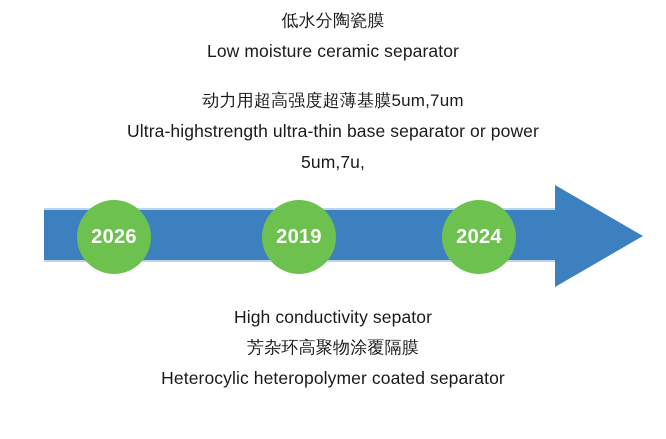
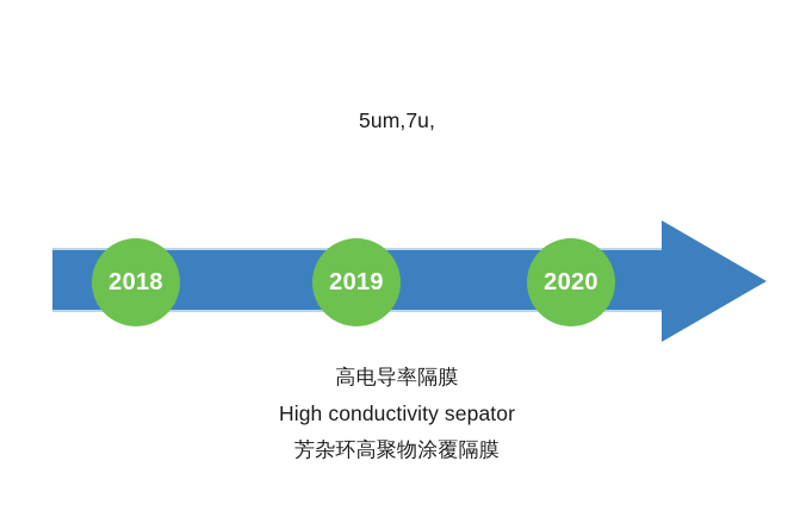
- 低水分陶瓷膜
- Low moisture ceramic separator
- 动力用超高强度超薄基膜5um,7um
- Ultra-highstrength ultra-thin base separator or power
  5um,7u,
- 2026
+ 2018
  2019
- 2024
+ 2020
+ 高电导率隔膜
  High conductivity sepator
  芳杂环高聚物涂覆隔膜
- Heterocylic heteropolymer coated separator
